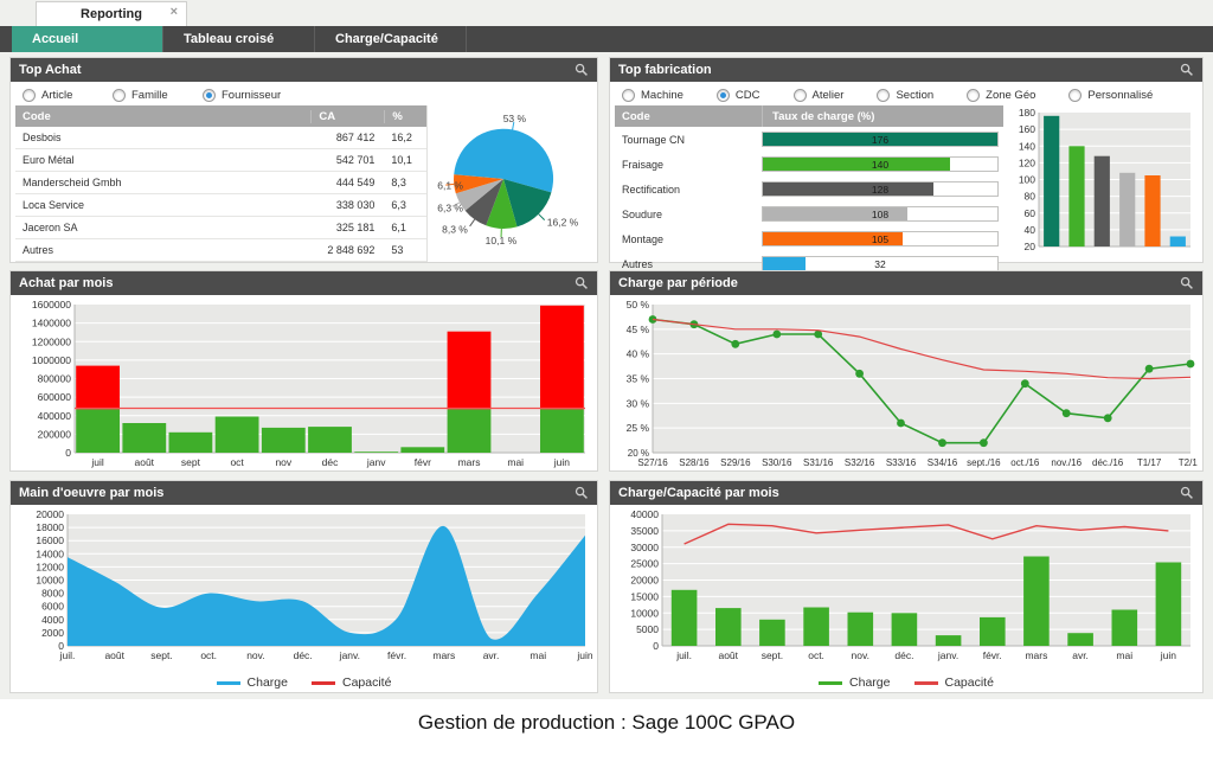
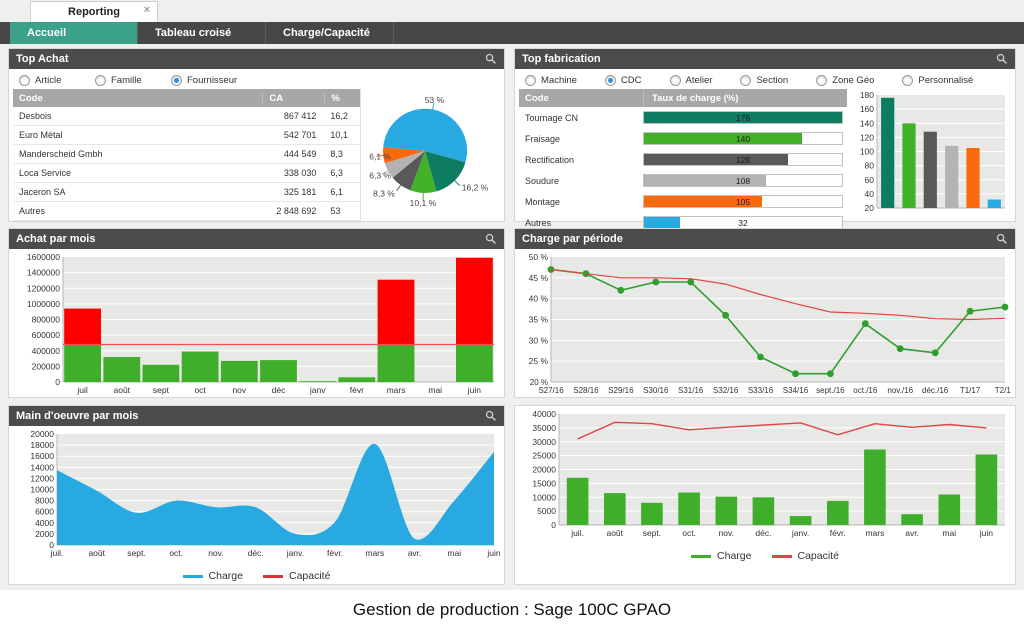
  Reporting
  ×
  Accueil
  Tableau croisé
  Charge/Capacité
  Top Achat
  Article
  Famille
  Fournisseur
  Code
  CA
  %
  Desbois
  867 412
  16,2
  Euro Métal
  542 701
  10,1
  Manderscheid Gmbh
  444 549
  8,3
  Loca Service
  338 030
  6,3
  Jaceron SA
  325 181
  6,1
  Autres
  2 848 692
  53
  53 %
  16,2 %
  10,1 %
  8,3 %
  6,3 %
  6,1 %
  Top fabrication
  Machine
  CDC
  Atelier
  Section
  Zone Géo
  Personnalisé
  Code
  Taux de charge (%)
  Tournage CN
  176
  Fraisage
  140
  Rectification
  128
  Soudure
  108
  Montage
  105
  Autres
  32
  20
  40
  60
  80
  100
  120
  140
  160
  180
  Achat par mois
  0
  200000
  400000
  600000
  800000
  1000000
  1200000
  1400000
  1600000
  juil
  août
  sept
  oct
  nov
  déc
  janv
  févr
  mars
  mai
  juin
  Charge par période
  20 %
  25 %
  30 %
  35 %
  40 %
  45 %
  50 %
  S27/16
  S28/16
  S29/16
  S30/16
  S31/16
  S32/16
  S33/16
  S34/16
  sept./16
  oct./16
  nov./16
  déc./16
  T1/17
  T2/1
  Main d'oeuvre par mois
  0
  2000
  4000
  6000
  8000
  10000
  12000
  14000
  16000
  18000
  20000
  juil.
  août
  sept.
  oct.
  nov.
  déc.
  janv.
  févr.
  mars
  avr.
  mai
  juin
  Charge
  Capacité
- Charge/Capacité par mois
  0
  5000
  10000
  15000
  20000
  25000
  30000
  35000
  40000
  juil.
  août
  sept.
  oct.
  nov.
  déc.
  janv.
  févr.
  mars
  avr.
  mai
  juin
  Charge
  Capacité
  Gestion de production : Sage 100C GPAO
